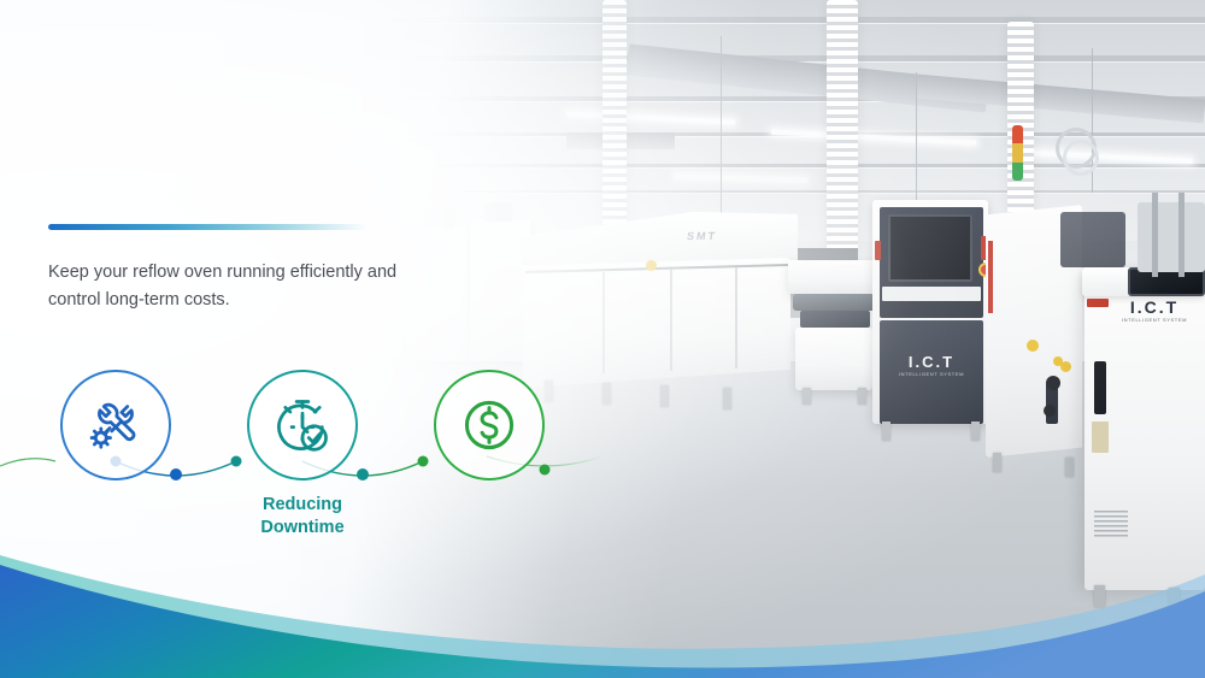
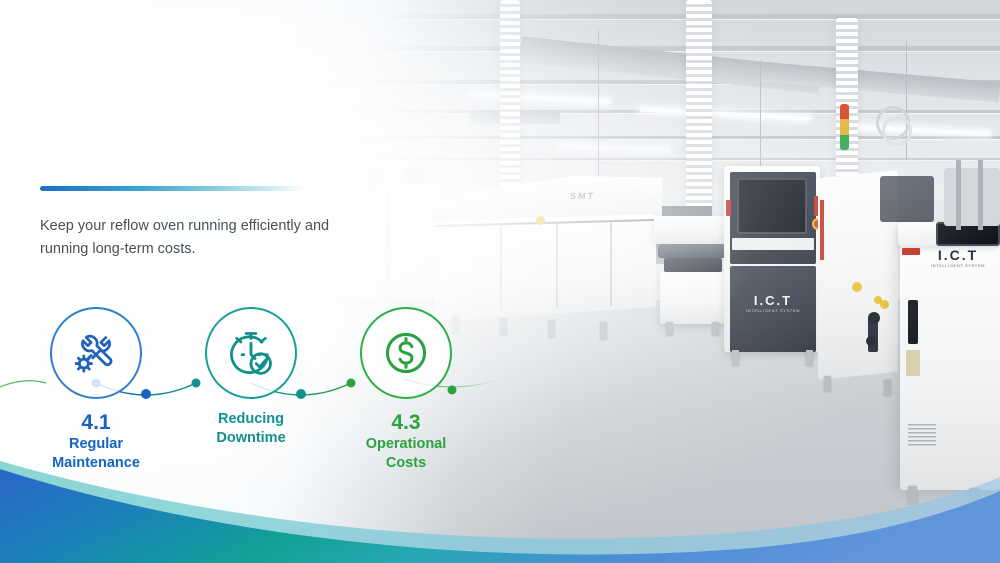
- Keep your reflow oven running efficiently and control long-term costs.
+ Keep your reflow oven running efficiently and running long-term costs.
+ 4.1
+ Regular
+ Maintenance
  Reducing
  Downtime
+ 4.3
+ Operational
+ Costs
